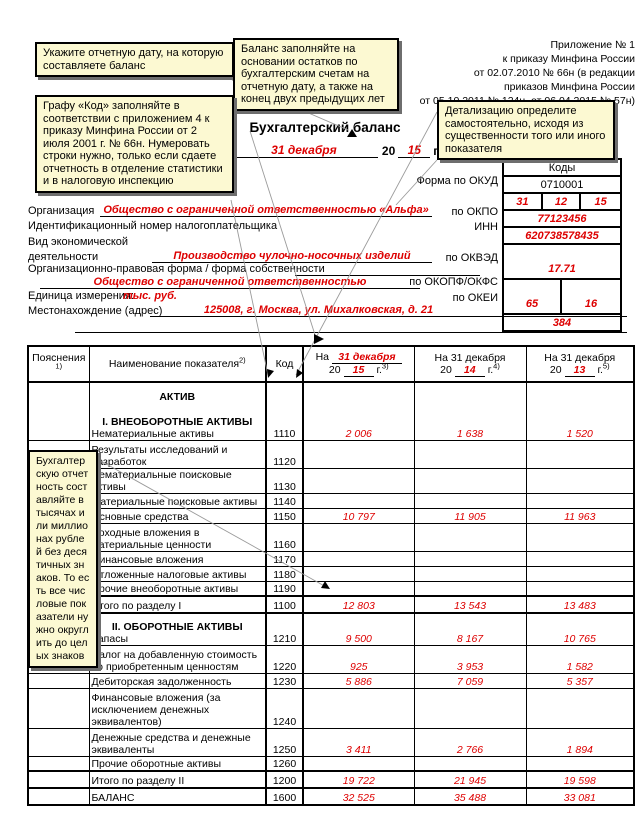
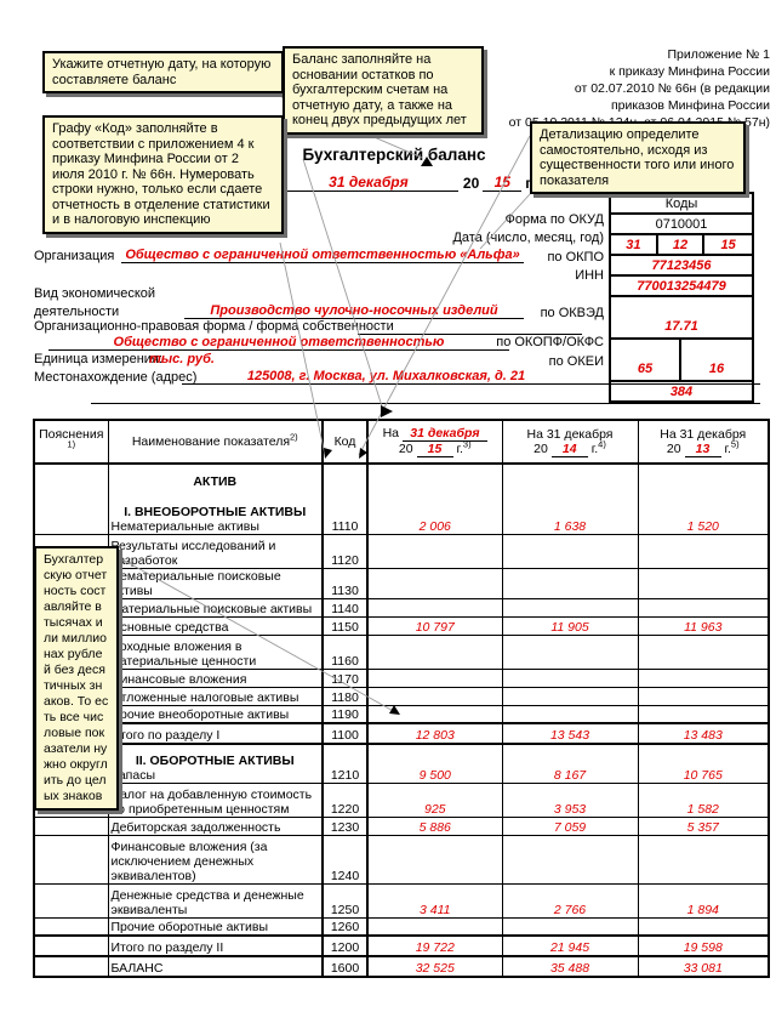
  Приложение № 1
  к приказу Минфина России
  от 02.07.2010 № 66н (в редакции
  приказов Минфина России
  Укажите отчетную дату, на которую составляете баланс
  Баланс заполняйте на основании остатков по бухгалтерским счетам на отчетную дату, а также на конец двух предыдущих лет
- Графу «Код» заполняйте в соответствии с приложением 4 к приказу Минфина России от 2 июля 2001 г. № 66н. Нумеровать строки нужно, только если сдаете отчетность в отделение статистики и в налоговую инспекцию
+ Графу «Код» заполняйте в соответствии с приложением 4 к приказу Минфина России от 2 июля 2010 г. № 66н. Нумеровать строки нужно, только если сдаете отчетность в отделение статистики и в налоговую инспекцию
  Детализацию определите самостоятельно, исходя из существенности того или иного показателя
  Бухгалтерскую отчетность составляйте в тысячах или миллионах рублей без десятичных знаков. То есть все числовые показатели нужно округлить до целых знаков
  Бухгалтерский баланс
  31 декабря
  20
  15
  Коды
  0710001
  31
  12
  15
  77123456
- 620738578435
+ 770013254479
  17.71
  65
  16
  384
  Форма по ОКУД
+ Дата (число, месяц, год)
  по ОКПО
  ИНН
  по ОКВЭД
  по ОКОПФ/ОКФС
  по ОКЕИ
  Организация
  Общество с ограниченной ответственностью «Альфа»
- Идентификационный номер налогоплательщика
  Вид экономической
  деятельности
  Производство чулочно-носочных изделий
  Организационно-правовая форма / форма собственности
  Общество с ограниченной ответственносью
  Единица измерения:
  тыс. руб.
  Местонахождение (адрес)
  125008, г Москва, ул. Михалковская, д. 21
  Пояснения1)	Наименование показателя2)	Код	На 31 декабря 20 15 г.3)	На 31 декабря 20 14 г.4)	На 31 декабря 20 13 г.5)
  	АКТИВ I. ВНЕОБОРОТНЫЕ АКТИВЫ Нематериальные активы	1110	2 006	1 638	1 520
  	езультаты исследований и азработок	1120
  	ематриальные поисковые ктивы	1130
  	атериальные поисковые активы	1140
  	сновные средства	1150	10 797	11 905	11 963
  	оходные вложения в атериальные ценности	1160
  	инансовые вложения	1170
  	тложенные налоговые активы	1180
  	рочие внеоборотные активы	1190
  	того по разделу I	1100	12 803	13 543	13 483
  	II. ОБОРОТНЫЕ АКТИВЫ апасы	1210	9 500	8 167	10 765
  	алог на добавленную стоимость о приобретенным ценностям	1220	925	3 953	1 582
  	Дебиторская задолженность	1230	5 886	7 059	5 357
  	Финансовые вложения (за исключением денежных эквивалентов)	1240
  	Денежные средства и денежные эквиваленты	1250	3 411	2 766	1 894
  	Прочие оборотные активы	1260
  	Итого по разделу II	1200	19 722	21 945	19 598
  	БАЛАНС	1600	32 525	35 488	33 081
